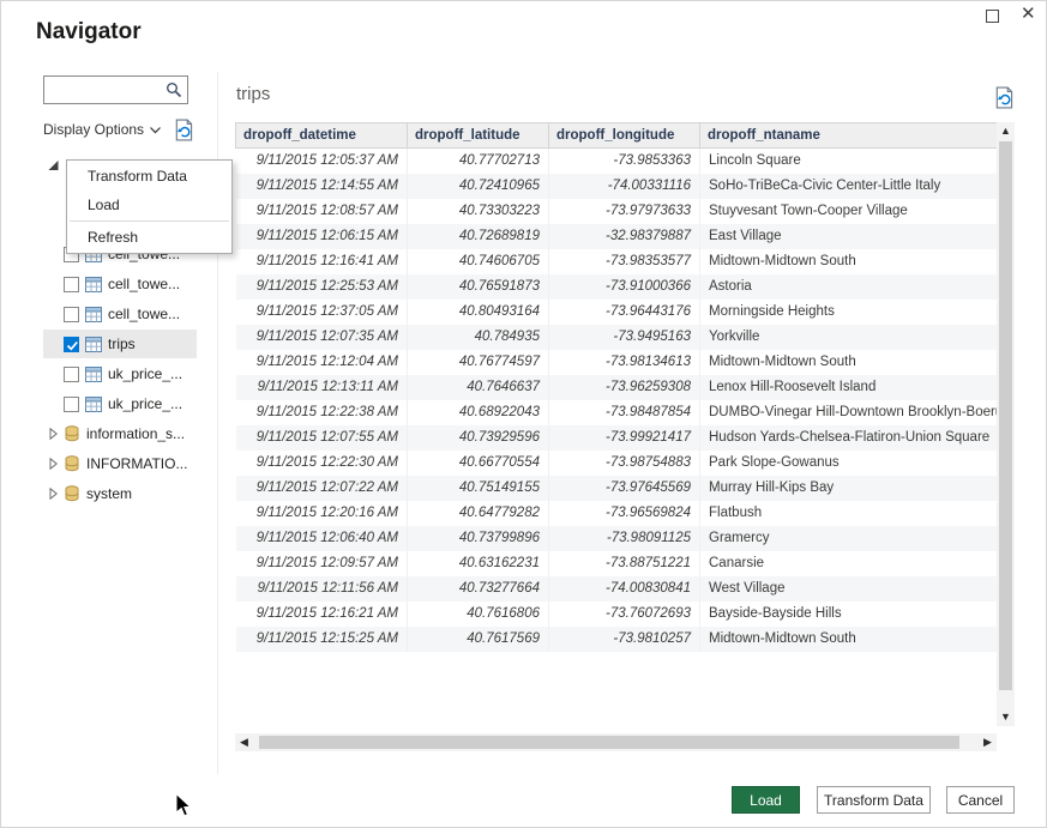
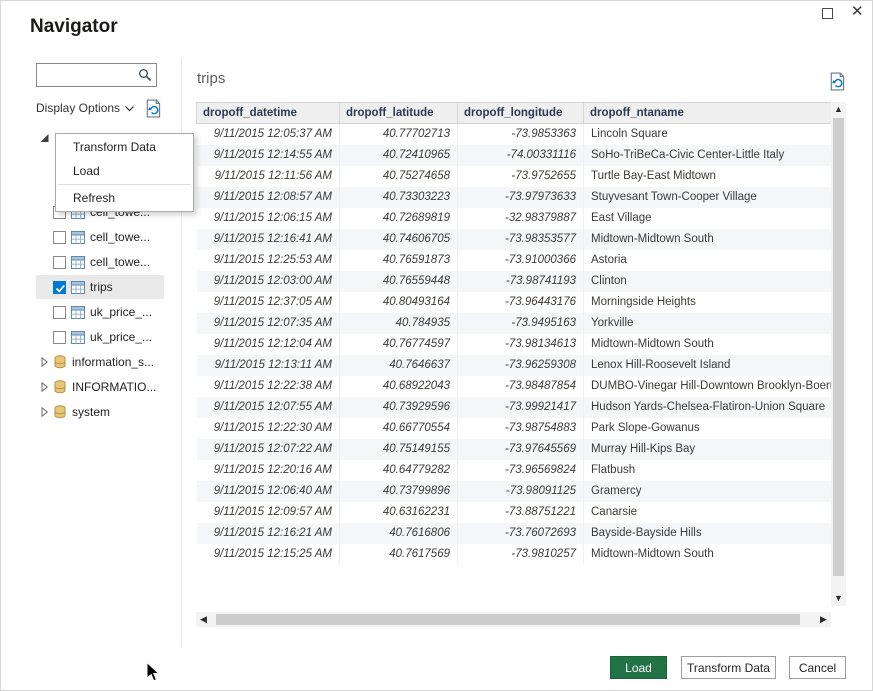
  Navigator
  ✕
  Display Options
  cell_towe...
  cell_towe...
  cell_towe...
  trips
  uk_price_...
  uk_price_...
  information_s...
  INFORMATIO...
  system
  Transform Data
  Load
  Refresh
  trips
  dropoff_datetime	dropoff_latitude	dropoff_longitude	dropoff_ntaname
  9/11/2015 12:05:37 AM	40.77702713	-73.9853363	Lincoln Square
  9/11/2015 12:14:55 AM	40.72410965	-74.00331116	SoHo-TriBeCa-Civic Center-Little Italy
+ 9/11/2015 12:11:56 AM	40.75274658	-73.9752655	Turtle Bay-East Midtown
  9/11/2015 12:08:57 AM	40.73303223	-73.97973633	Stuyvesant Town-Cooper Village
  9/11/2015 12:06:15 AM	40.72689819	-32.98379887	East Village
  9/11/2015 12:16:41 AM	40.74606705	-73.98353577	Midtown-Midtown South
  9/11/2015 12:25:53 AM	40.76591873	-73.91000366	Astoria
+ 9/11/2015 12:03:00 AM	40.76559448	-73.98741193	Clinton
  9/11/2015 12:37:05 AM	40.80493164	-73.96443176	Morningside Heights
  9/11/2015 12:07:35 AM	40.784935	-73.9495163	Yorkville
  9/11/2015 12:12:04 AM	40.76774597	-73.98134613	Midtown-Midtown South
  9/11/2015 12:13:11 AM	40.7646637	-73.96259308	Lenox Hill-Roosevelt Island
  9/11/2015 12:22:38 AM	40.68922043	-73.98487854	DUMBO-Vinegar Hill-Downtown Brooklyn-Boer
  9/11/2015 12:07:55 AM	40.73929596	-73.99921417	Hudson Yards-Chelsea-Flatiron-Union Square
  9/11/2015 12:22:30 AM	40.66770554	-73.98754883	Park Slope-Gowanus
  9/11/2015 12:07:22 AM	40.75149155	-73.97645569	Murray Hill-Kips Bay
  9/11/2015 12:20:16 AM	40.64779282	-73.96569824	Flatbush
  9/11/2015 12:06:40 AM	40.73799896	-73.98091125	Gramercy
  9/11/2015 12:09:57 AM	40.63162231	-73.88751221	Canarsie
- 9/11/2015 12:11:56 AM	40.73277664	-74.00830841	West Village
  9/11/2015 12:16:21 AM	40.7616806	-73.76072693	Bayside-Bayside Hills
  9/11/2015 12:15:25 AM	40.7617569	-73.9810257	Midtown-Midtown South
  ▲
  ▼
  ◀
  ▶
  Load
  Transform Data
  Cancel
